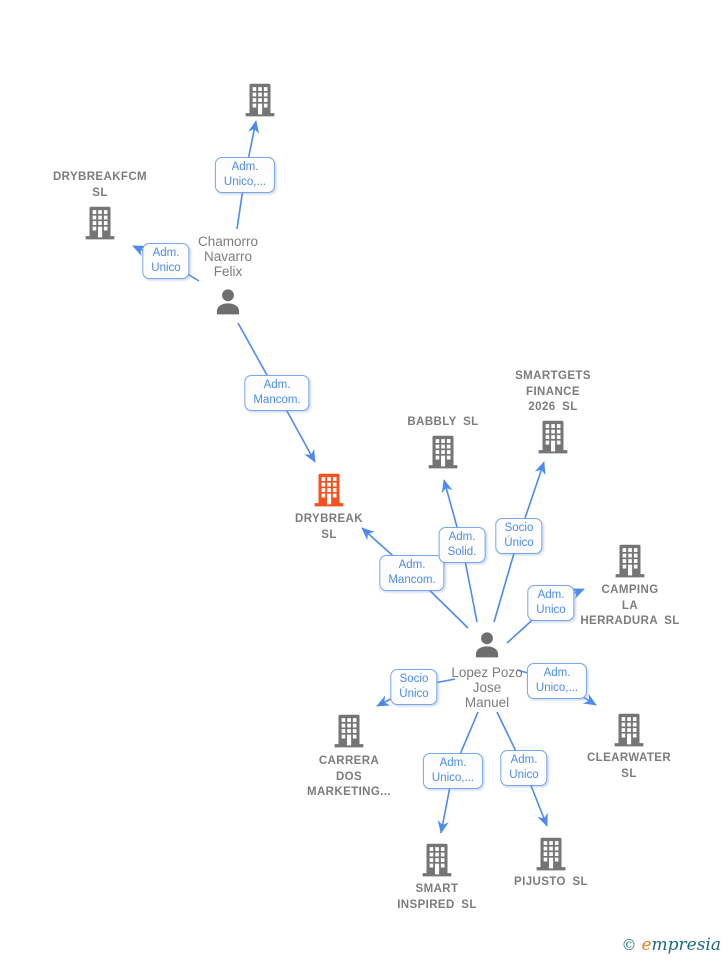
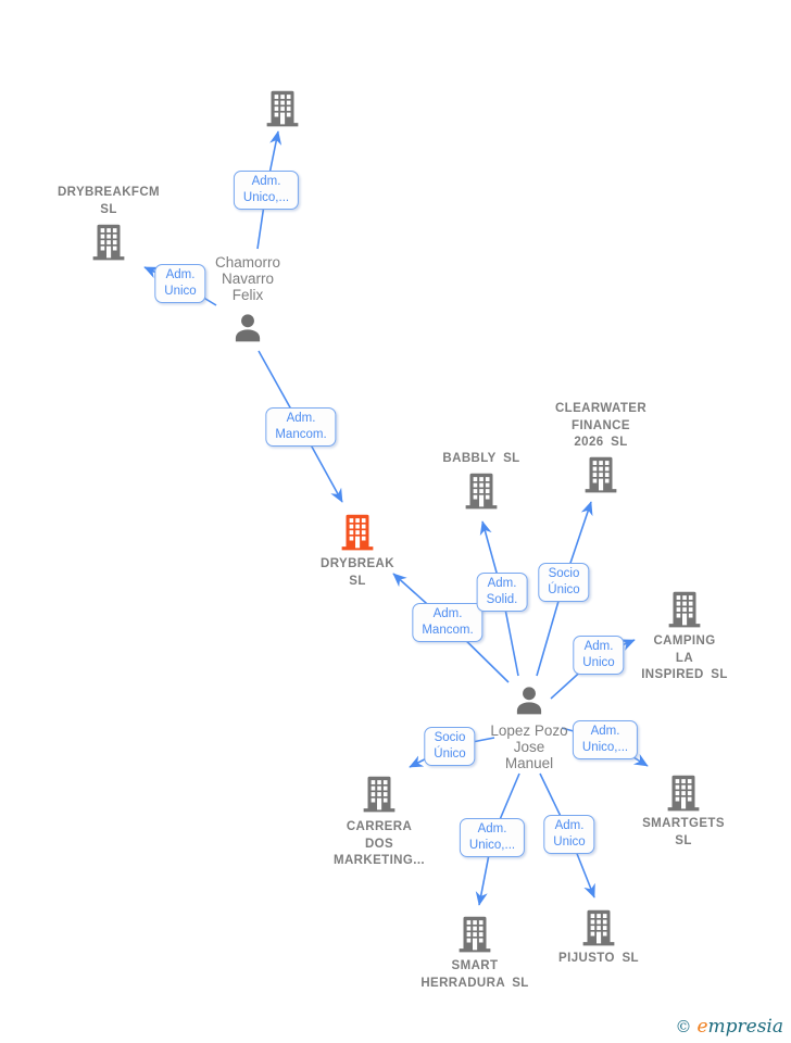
  © empresia
  DRYBREAKFCM
  SL
  Chamorro
  Navarro
  Felix
  DRYBREAK
  SL
  BABBLY SL
- SMARTGETS
+ CLEARWATER
  FINANCE
  2026 SL
  CAMPING
  LA
- HERRADURA SL
+ INSPIRED SL
  Lopez Pozo
  Jose
  Manuel
  CARRERA
  DOS
  MARKETING...
- CLEARWATER
+ SMARTGETS
  SL
  SMART
- INSPIRED SL
+ HERRADURA SL
  PIJUSTO SL
  Adm.
  Unico,...
  Adm.
  Unico
  Adm.
  Mancom.
  Adm.
  Mancom.
  Adm.
  Solid.
  Socio
  Único
  Adm.
  Unico
  Adm.
  Unico,...
  Socio
  Único
  Adm.
  Unico,...
  Adm.
  Unico
